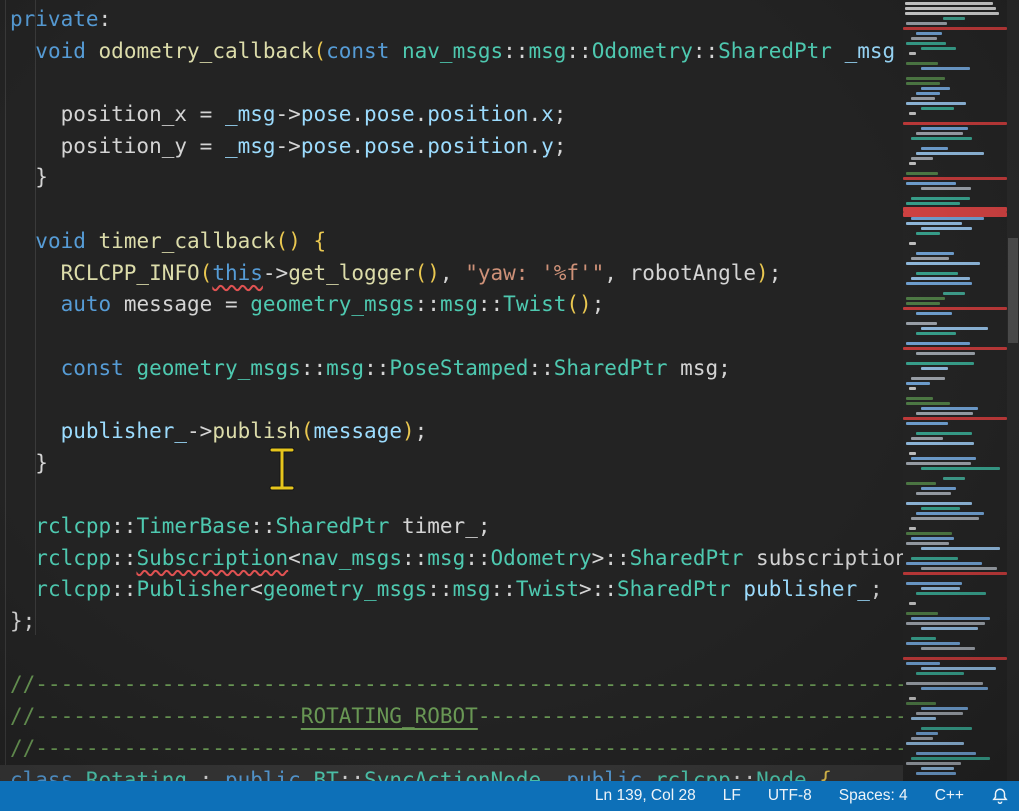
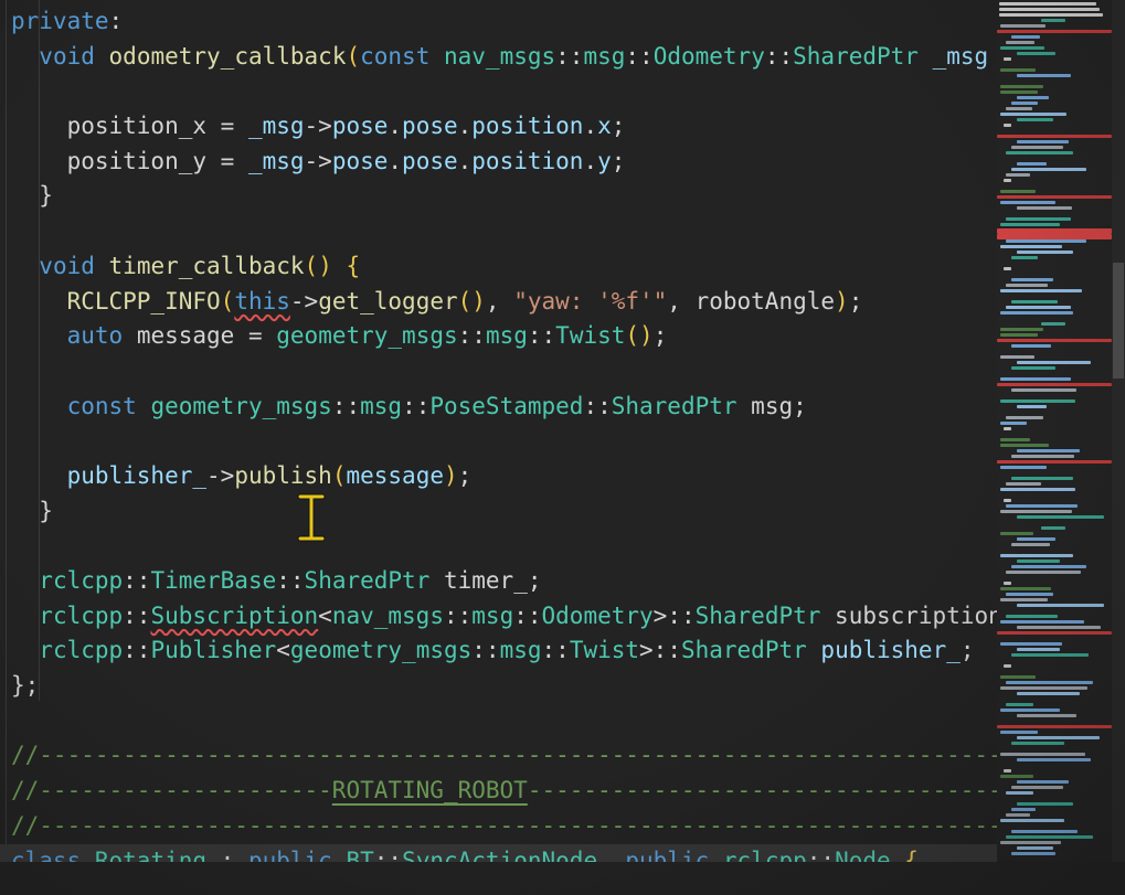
- Ln 139, Col 28
- LF
- UTF-8
- Spaces: 4
- C++
